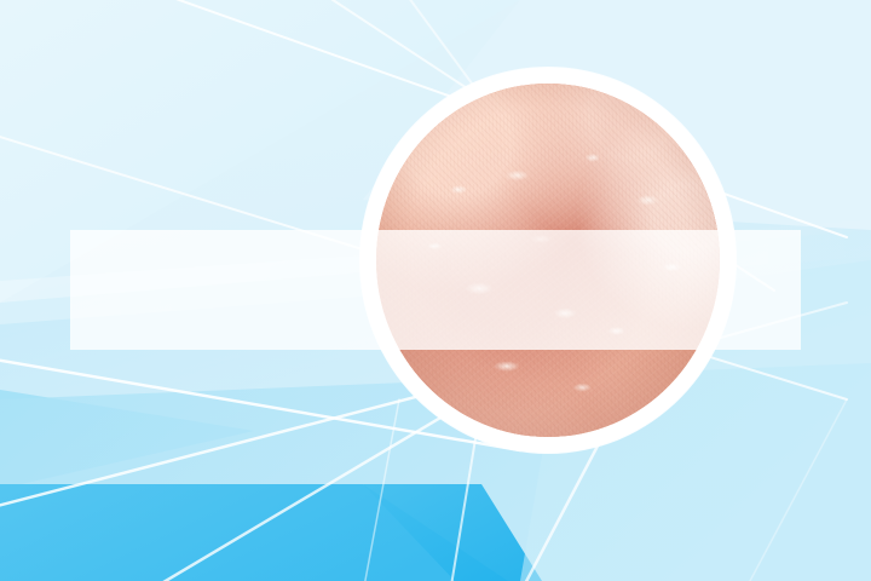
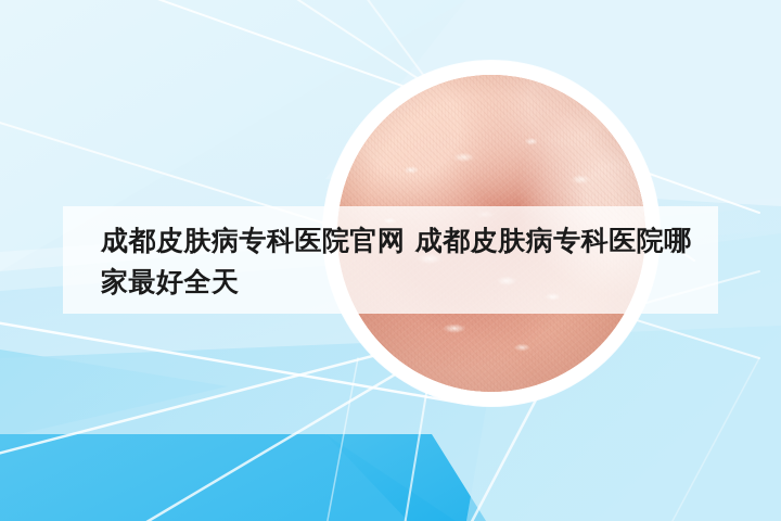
+ 成都皮肤病专科医院官网 成都皮肤病专科医院哪家最好全天
